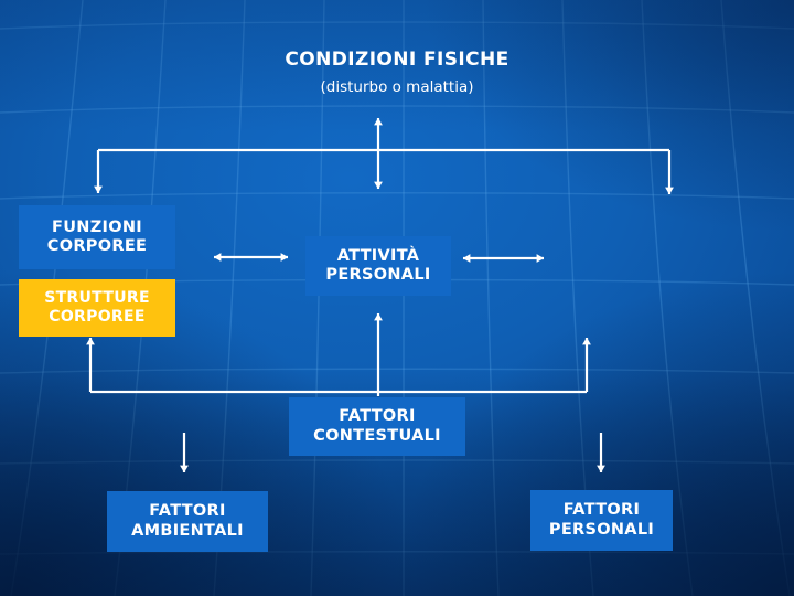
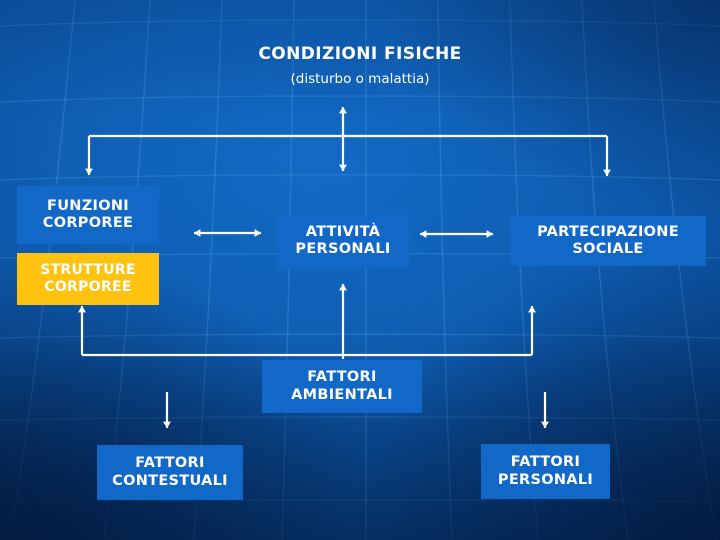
  CONDIZIONI FISICHE
  (disturbo o malattia)
  FUNZIONI
  CORPOREE
  STRUTTURE
  CORPOREE
  ATTIVITÀ
  PERSONALI
+ PARTECIPAZIONE
+ SOCIALE
  FATTORI
- CONTESTUALI
+ AMBIENTALI
  FATTORI
- AMBIENTALI
+ CONTESTUALI
  FATTORI
  PERSONALI
